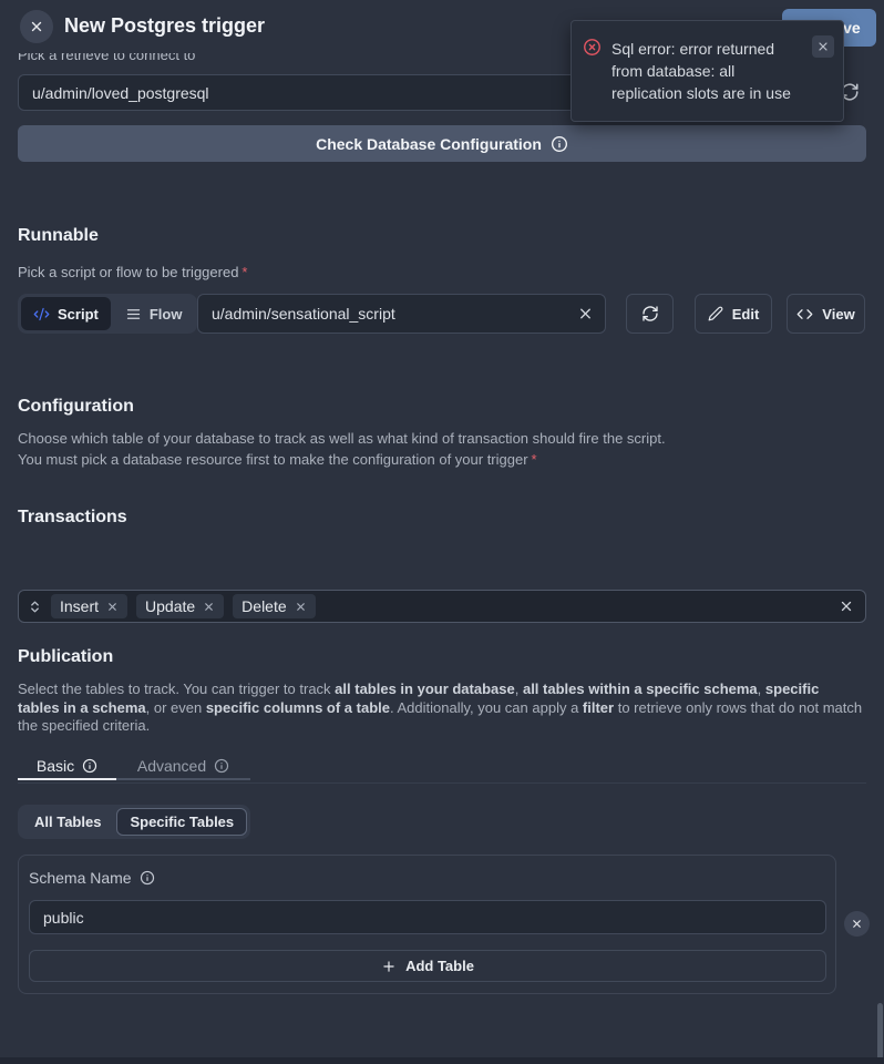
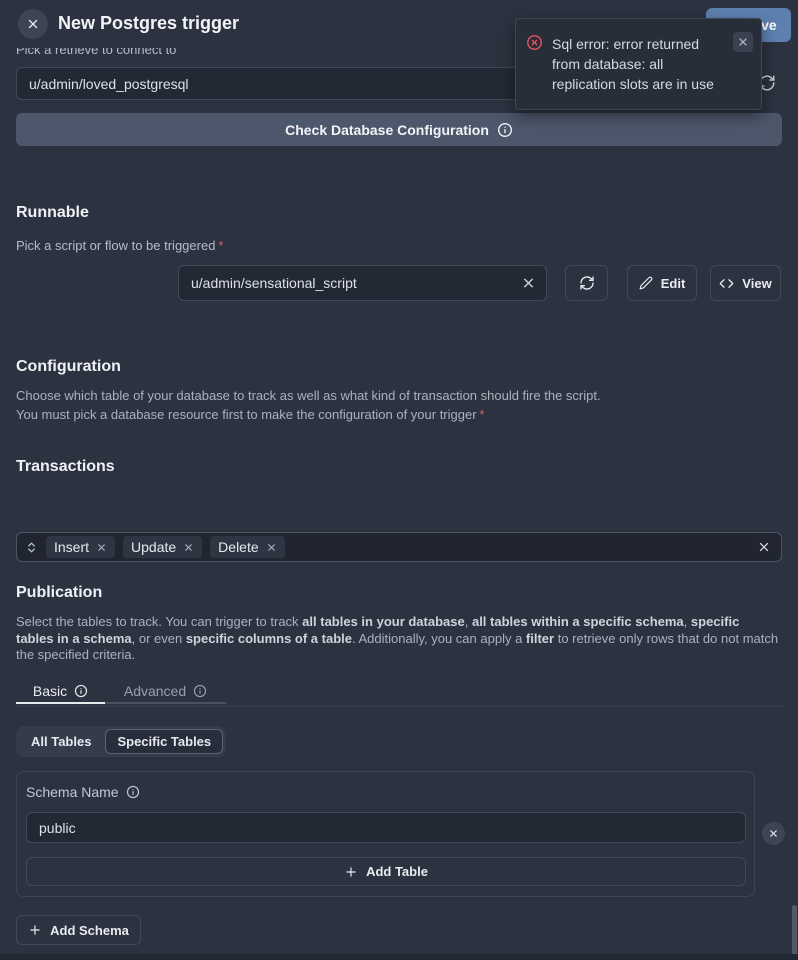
  Pick a retrieve to connect to
  New Postgres trigger
  u/admin/loved_postgresql
  Check Database Configuration
  Runnable
  Pick a script or flow to be triggered *
- Script
- Flow
  u/admin/sensational_script
  Edit
  View
  Configuration
  Choose which table of your database to track as well as what kind of transaction should fire the script.
  You must pick a database resource first to make the configuration of your trigger *
  Transactions
  Insert
  Update
  Delete
  Publication
  Select the tables to track. You can trigger to track all tables in your database, all tables within a specific schema, specific tables in a schema, or even specific columns of a table. Additionally, you can apply a filter to retrieve only rows that do not match the specified criteria.
  Basic
  Advanced
  All Tables
  Specific Tables
  Schema Name
  public
  Add Table
+ Add Schema
  Sql error: error returned
  from database: all
  replication slots are in use
